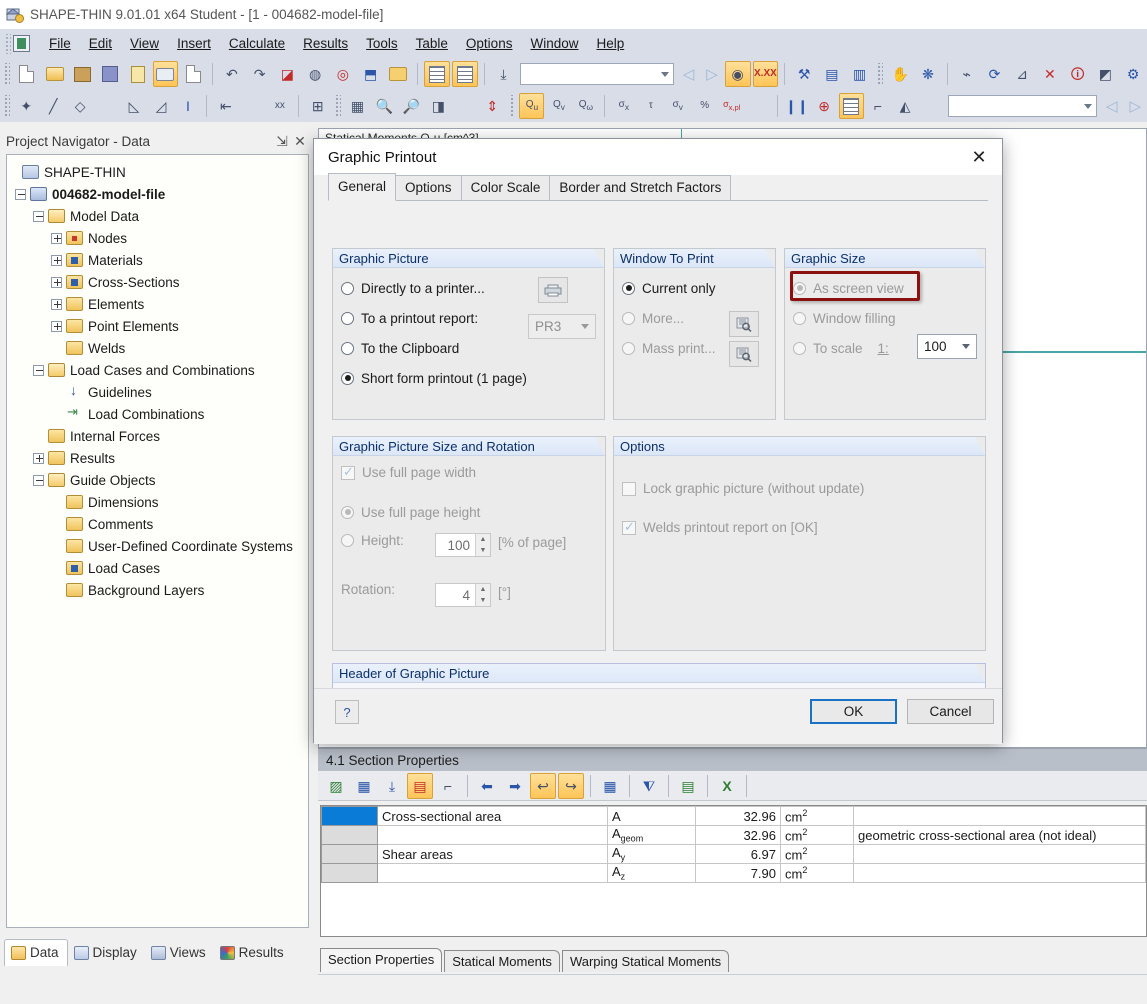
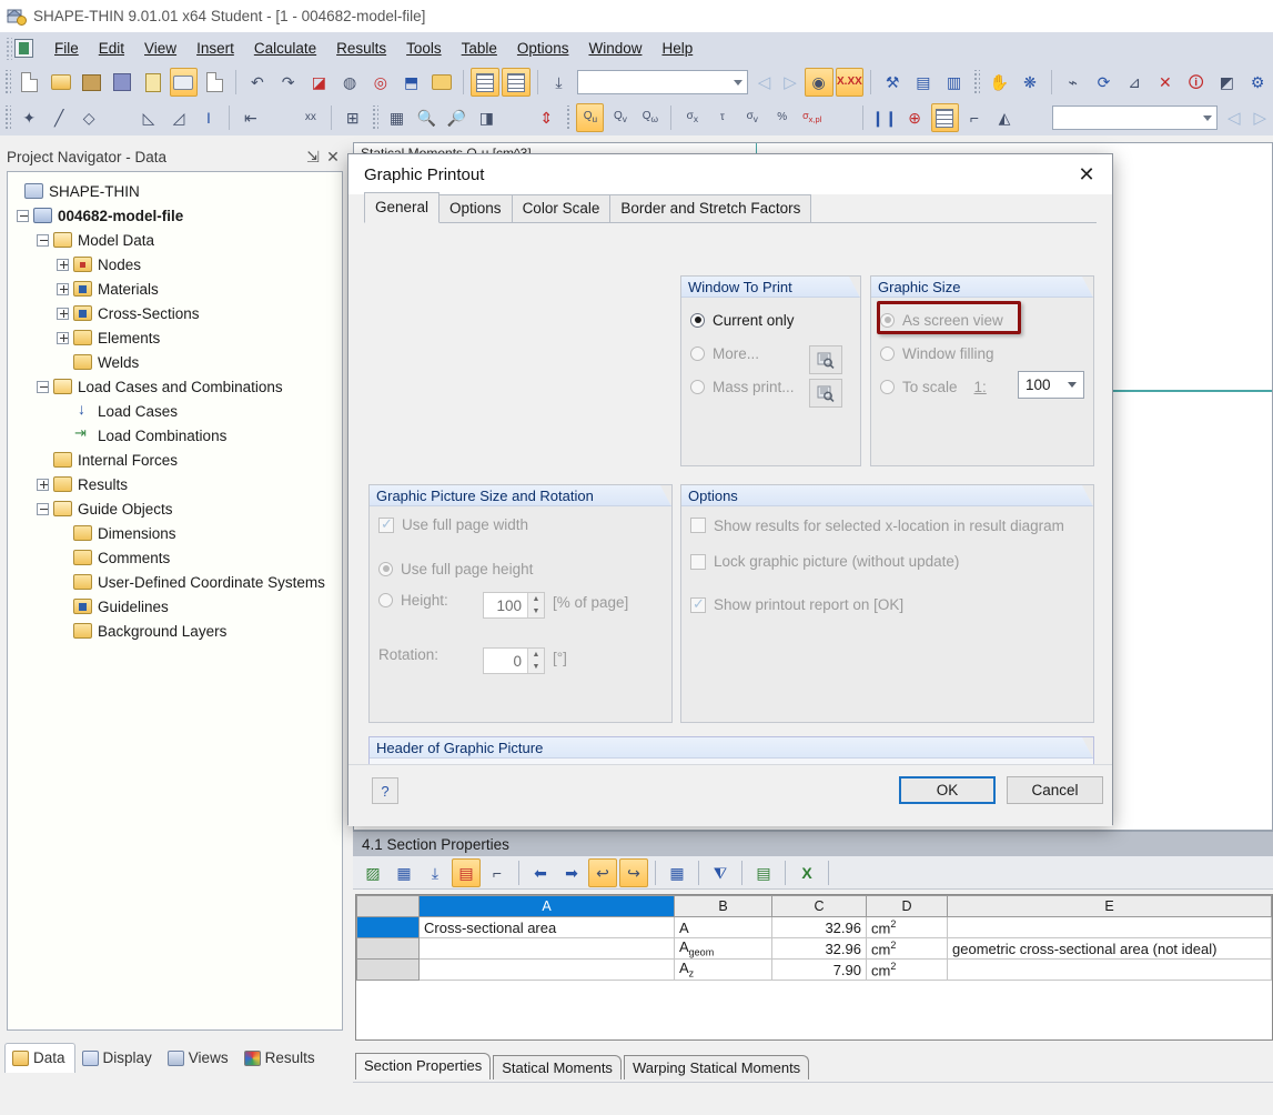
  SHAPE-THIN 9.01.01 x64 Student - [1 - 004682-model-file]
  File
  Edit
  View
  Insert
  Calculate
  Results
  Tools
  Table
  Options
  Window
  Help
  ↶
  ↷
  ◪
  ◍
  ◎
  ⬒
  ⤓
  ◁
  ▷
  ◉
  X.XX
  ⚒
  ▤
  ▥
  ✋
  ❋
  ⌁
  ⟳
  ⊿
  ✕
  🛈
  ◩
  ⚙
  ✦
  ╱
  ◇
  ◺
  ◿
  I
  ⇤
  xx
  ⊞
  ▦
  🔍
  🔎
  ◨
  ⇕
  Qu
  Qv
  Qω
  σx
  τ
  σv
  %
  σx,pl
  ❙❙
  ⊕
  ⌐
  ◭
  ◁
  ▷
  Project Navigator - Data
  ⇲
  ✕
  SHAPE-THIN
  004682-model-file
  Model Data
  Nodes
  Materials
  Cross-Sections
  Elements
- Point Elements
  Welds
  Load Cases and Combinations
- Guidelines
+ Load Cases
  Load Combinations
  Internal Forces
  Results
  Guide Objects
  Dimensions
  Comments
  User-Defined Coordinate Systems
- Load Cases
+ Guidelines
  Background Layers
  Data
  Display
  Views
  Results
  4.1 Section Properties
  ▨
  ▦
  ⤓
  ▤
  ⌐
  ⬅
  ➡
  ↩
  ↪
  ▦
  ⧨
  ▤
  X
+ 	A	B	C	D	E
  	Cross-sectional area	A	32.96	cm2
  		Ageom	32.96	cm2	geometric cross-sectional area (not ideal)
- 	Shear areas	Ay	6.97	cm2
  		Az	7.90	cm2
  Section Properties
  Statical Moments
  Warping Statical Moments
  Graphic Printout
  ✕
  General
  Options
  Color Scale
  Border and Stretch Factors
- Graphic Picture
- Directly to a printer...
- To a printout report:
- To the Clipboard
- Short form printout (1 page)
- PR3
  Window To Print
  Current only
  More...
  Mass print...
  Graphic Size
  As screen view
  Window filling
  To scale
  1:
  100
  Graphic Picture Size and Rotation
  Use full page width
  Use full page height
  Height:
  Rotation:
  100
  [% of page]
- 4
+ 0
  [°]
  Options
+ Show results for selected x-location in result diagram
  Lock graphic picture (without update)
- Welds printout report on [OK]
+ Show printout report on [OK]
  Header of Graphic Picture
  ?
  OK
  Cancel
